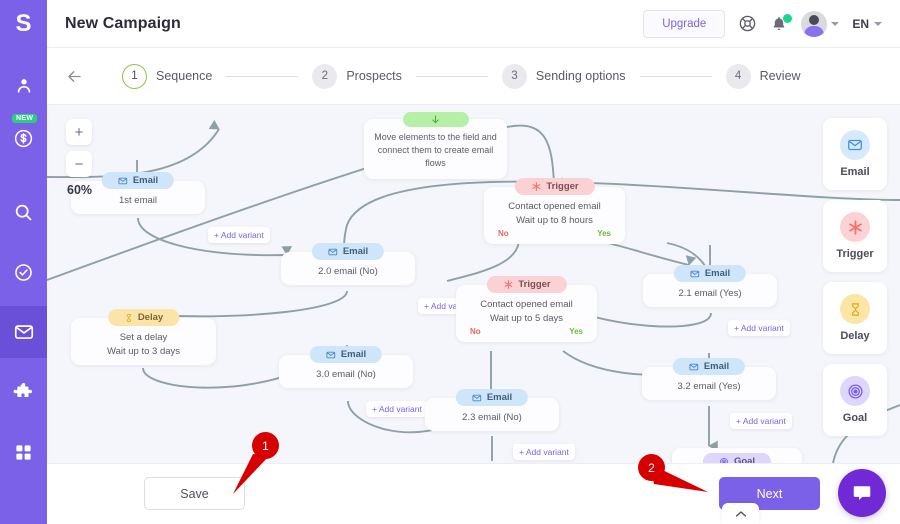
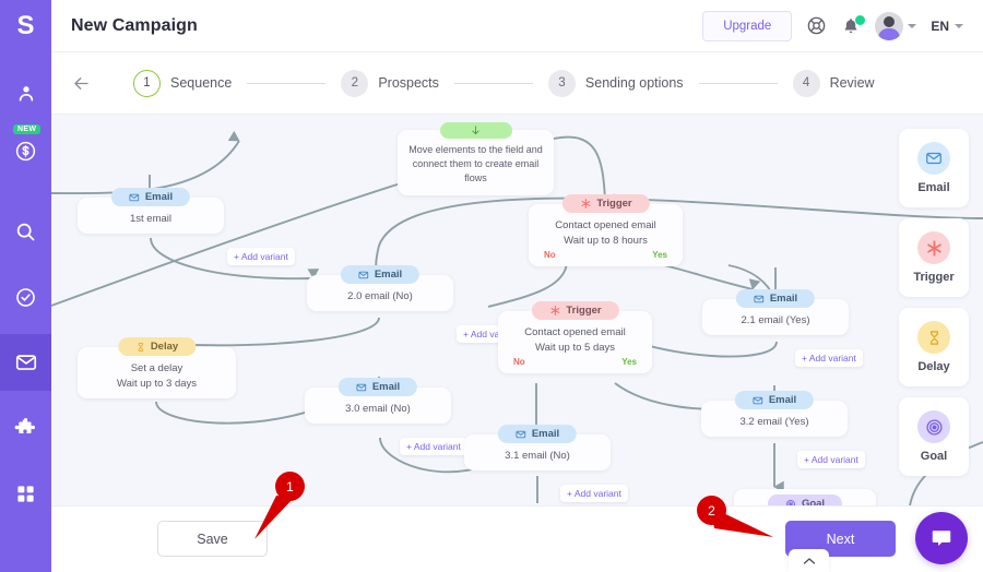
  S
  New Campaign
  Upgrade
  EN
  1
  Sequence
  2
  Prospects
  3
  Sending options
  4
  Review
- +
- −
- 60%
  Move elements to the field and connect them to create email flows
  Email
  1st email
  + Add variant
  Trigger
  Contact opened email
  Wait up to 8 hours
  No
  Yes
  Email
  2.0 email (No)
  Email
  2.1 email (Yes)
  + Add variant
  Delay
  Set a delay
  Wait up to 3 days
  Trigger
  Contact opened email
  Wait up to 5 days
  No
  Yes
  Email
  3.0 email (No)
  + Add variant
  Email
  3.2 email (Yes)
  + Add variant
  Email
- 2.3 email (No)
+ 3.1 email (No)
  + Add variant
  Goal
  Email
  Trigger
  Delay
  Goal
  Save
  Next
  1
  2
